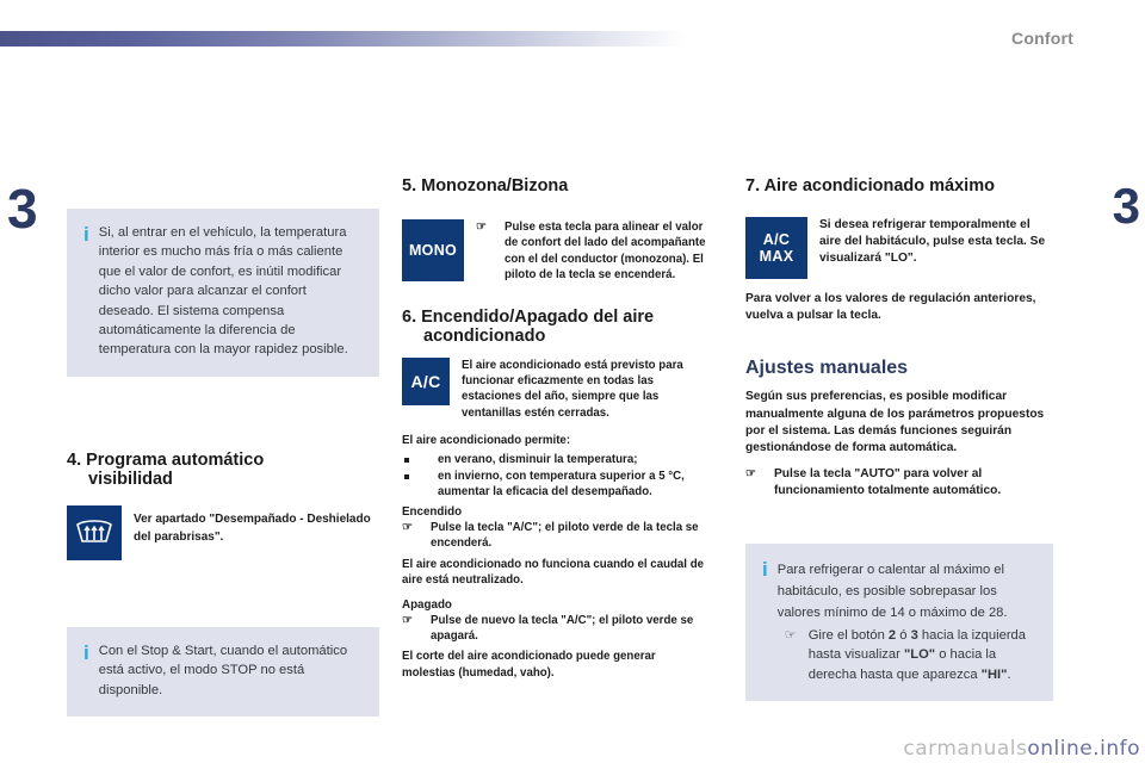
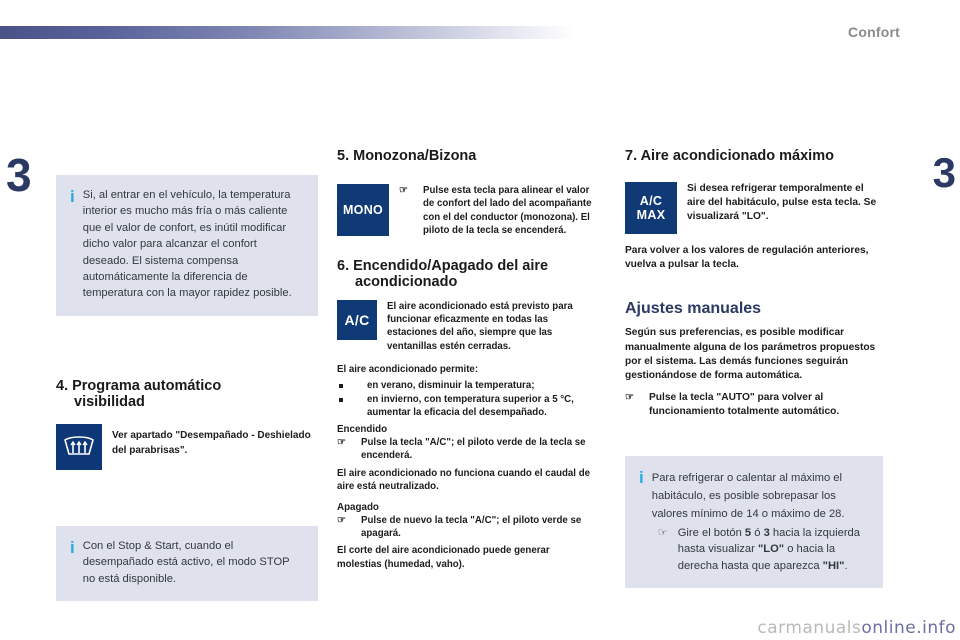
  Confort
  3
  3
  i
  Si, al entrar en el vehículo, la temperatura interior es mucho más fría o más caliente que el valor de confort, es inútil modificar dicho valor para alcanzar el confort deseado. El sistema compensa automáticamente la diferencia de temperatura con la mayor rapidez posible.
  4. Programa automático
  visibilidad
  Ver apartado "Desempañado - Deshielado del parabrisas".
  i
- Con el Stop & Start, cuando el automático está activo, el modo STOP no está disponible.
+ Con el Stop & Start, cuando el desempañado está activo, el modo STOP no está disponible.
  5. Monozona/Bizona
  MONO
  ☞
  Pulse esta tecla para alinear el valor de confort del lado del acompañante con el del conductor (monozona). El piloto de la tecla se encenderá.
  6. Encendido/Apagado del aire
  acondicionado
  A/C
  El aire acondicionado está previsto para funcionar eficazmente en todas las estaciones del año, siempre que las ventanillas estén cerradas.
  El aire acondicionado permite:
  en verano, disminuir la temperatura;
  en invierno, con temperatura superior a 5 °C, aumentar la eficacia del desempañado.
  Encendido
  ☞
  Pulse la tecla "A/C"; el piloto verde de la tecla se encenderá.
  El aire acondicionado no funciona cuando el caudal de aire está neutralizado.
  Apagado
  ☞
  Pulse de nuevo la tecla "A/C"; el piloto verde se apagará.
  El corte del aire acondicionado puede generar molestias (humedad, vaho).
  7. Aire acondicionado máximo
  A/C
  MAX
  Si desea refrigerar temporalmente el aire del habitáculo, pulse esta tecla. Se visualizará "LO".
  Para volver a los valores de regulación anteriores, vuelva a pulsar la tecla.
  Ajustes manuales
  Según sus preferencias, es posible modificar manualmente alguna de los parámetros propuestos por el sistema. Las demás funciones seguirán gestionándose de forma automática.
  ☞
  Pulse la tecla "AUTO" para volver al funcionamiento totalmente automático.
  i
  Para refrigerar o calentar al máximo el habitáculo, es posible sobrepasar los valores mínimo de 14 o máximo de 28.
  ☞
- Gire el botón 2 ó 3 hacia la izquierda hasta visualizar "LO" o hacia la derecha hasta que aparezca "HI".
+ Gire el botón 5 ó 3 hacia la izquierda hasta visualizar "LO" o hacia la derecha hasta que aparezca "HI".
  carmanualsonline.info
